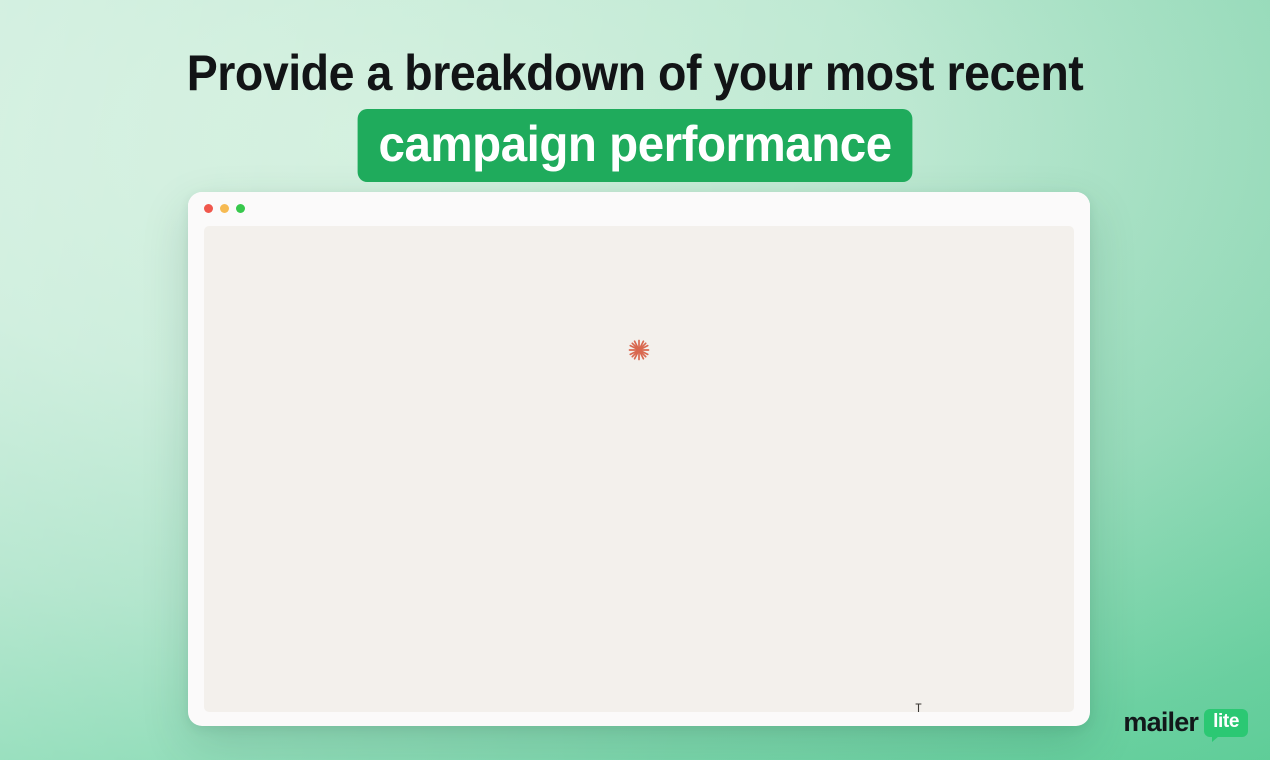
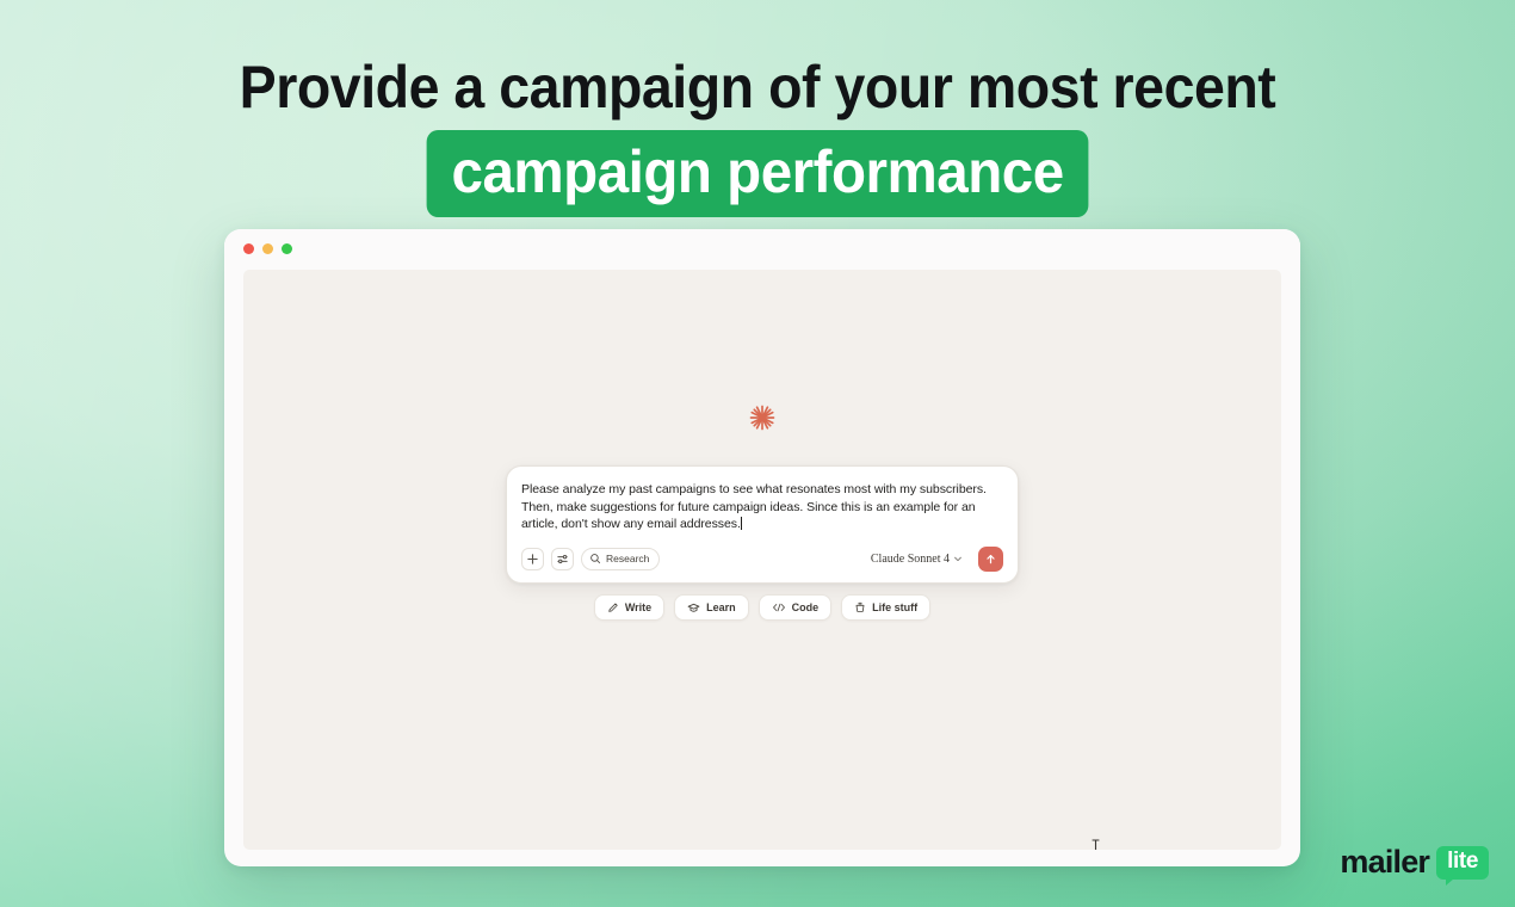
- Provide a breakdown of your most recent
+ Provide a campaign of your most recent
  campaign performance
+ Please analyze my past campaigns to see what resonates most with my subscribers. Then, make suggestions for future campaign ideas. Since this is an example for an article, don't show any email addresses.
+ Research
+ Claude Sonnet 4
+ Write
+ Learn
+ Code
+ Life stuff
  mailer
  lite
